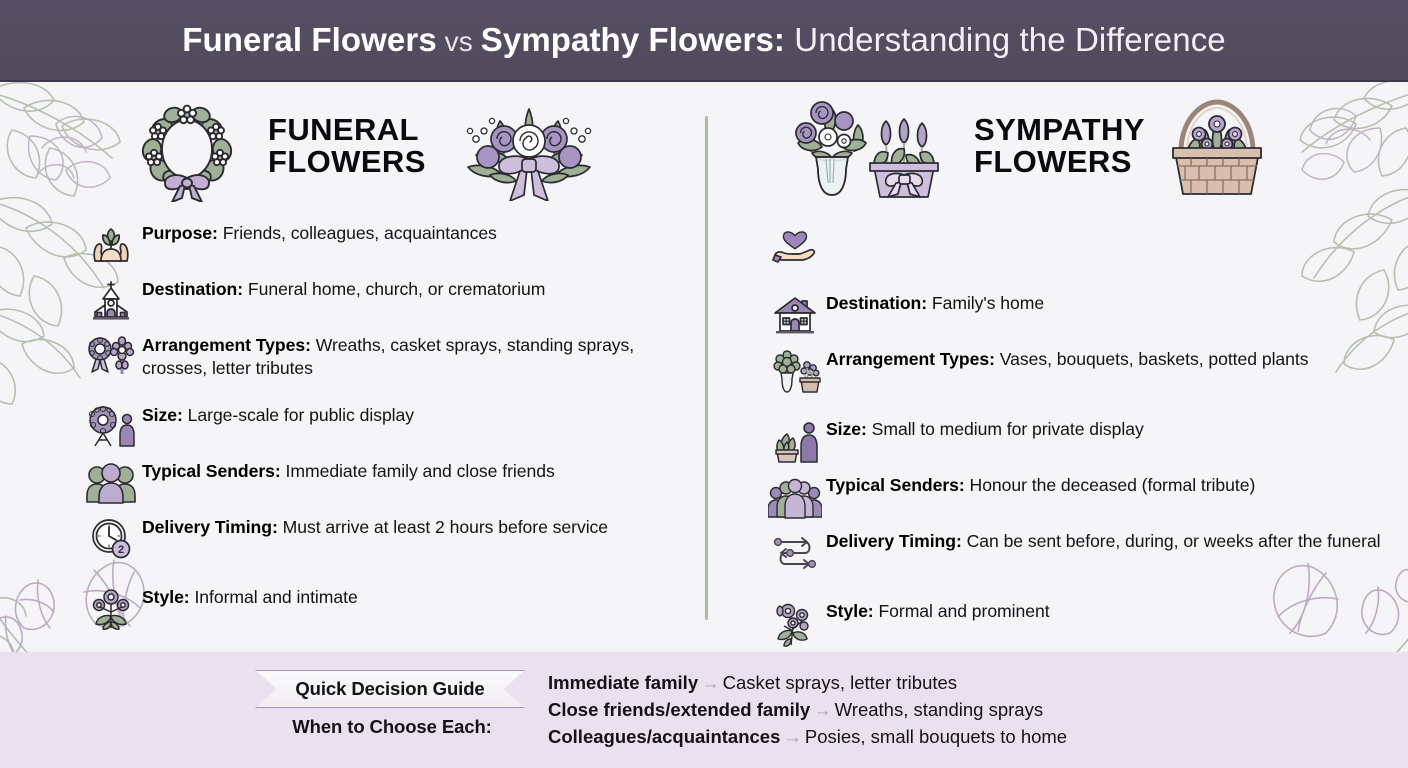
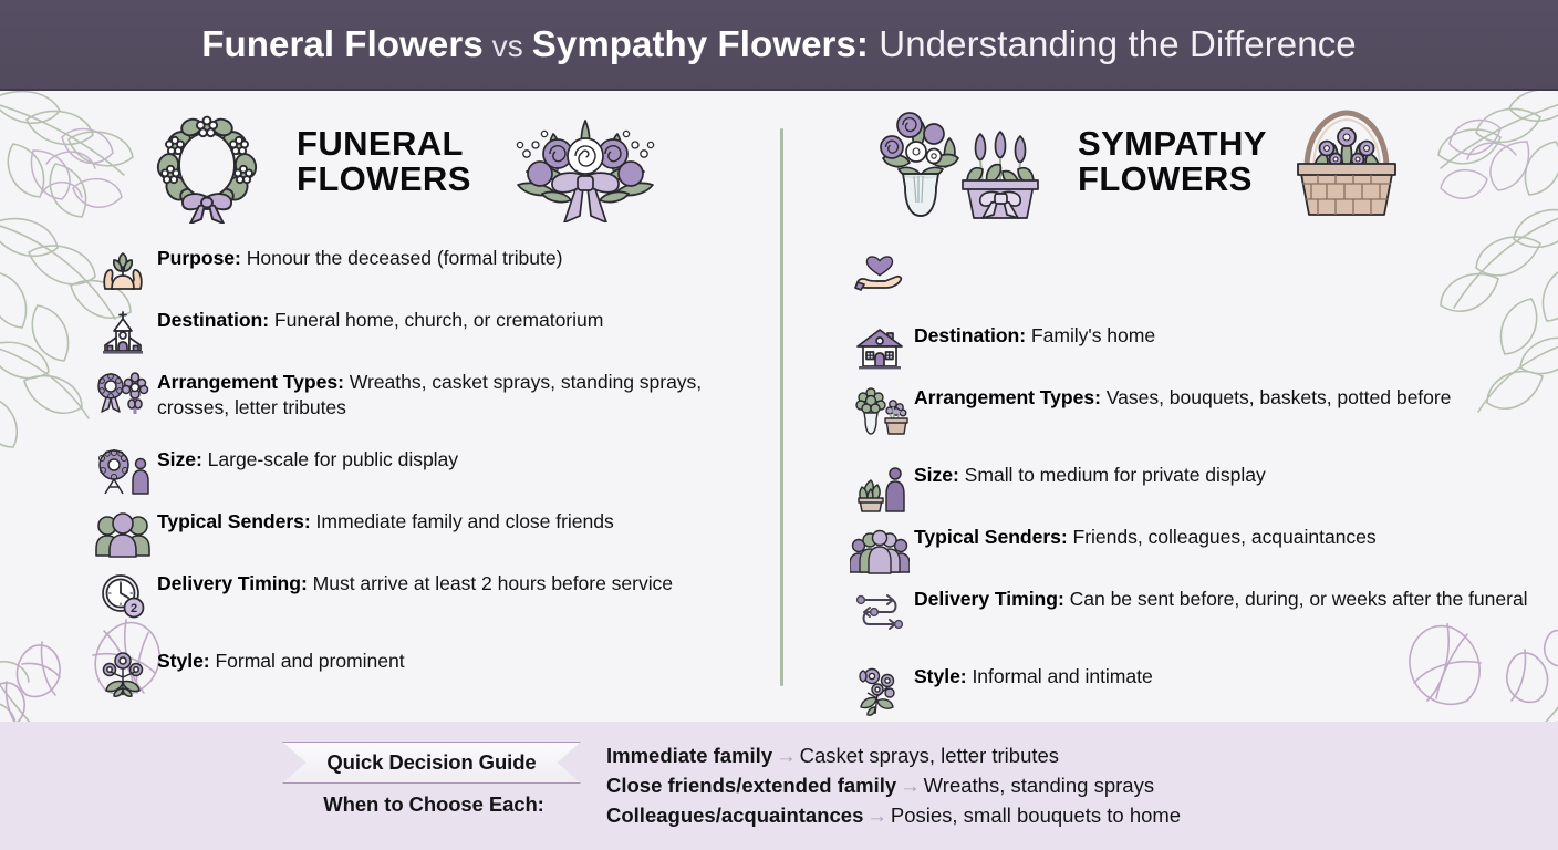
  Funeral Flowers vs Sympathy Flowers: Understanding the Difference
  FUNERAL
  FLOWERS
- Purpose: Friends, colleagues, acquaintances
+ Purpose: Honour the deceased (formal tribute)
  Destination: Funeral home, church, or crematorium
  Arrangement Types: Wreaths, casket sprays, standing sprays, crosses, letter tributes
  Size: Large-scale for public display
  Typical Senders: Immediate family and close friends
  2
  Delivery Timing: Must arrive at least 2 hours before service
- Style: Informal and intimate
+ Style: Formal and prominent
  SYMPATHY
  FLOWERS
  Destination: Family's home
- Arrangement Types: Vases, bouquets, baskets, potted plants
+ Arrangement Types: Vases, bouquets, baskets, potted before
  Size: Small to medium for private display
- Typical Senders: Honour the deceased (formal tribute)
+ Typical Senders: Friends, colleagues, acquaintances
  Delivery Timing: Can be sent before, during, or weeks after the funeral
- Style: Formal and prominent
+ Style: Informal and intimate
  Quick Decision Guide
  When to Choose Each:
  Immediate family → Casket sprays, letter tributes
  Close friends/extended family → Wreaths, standing sprays
  Colleagues/acquaintances → Posies, small bouquets to home
